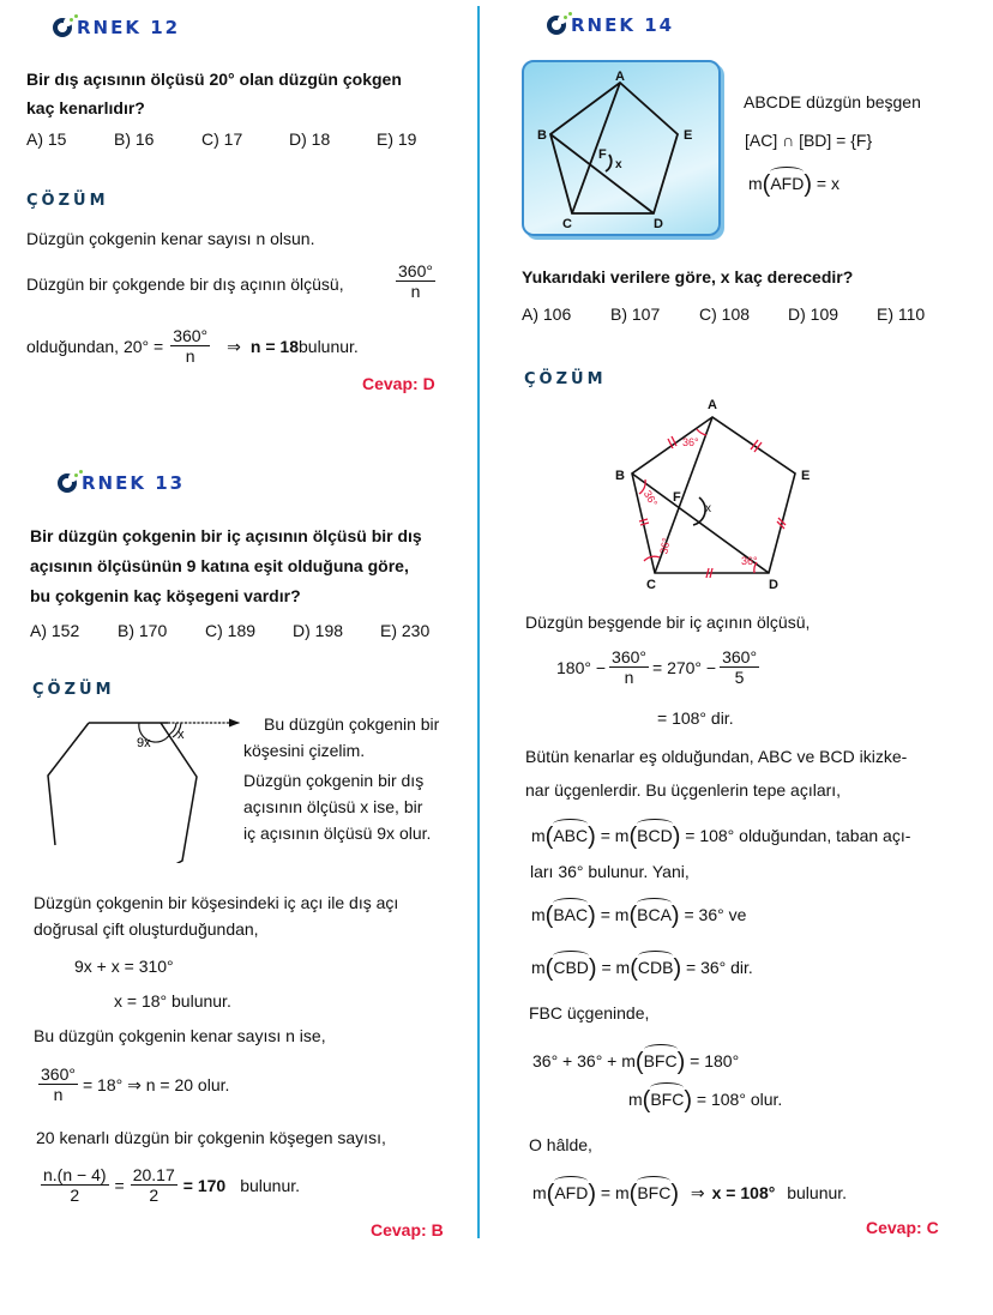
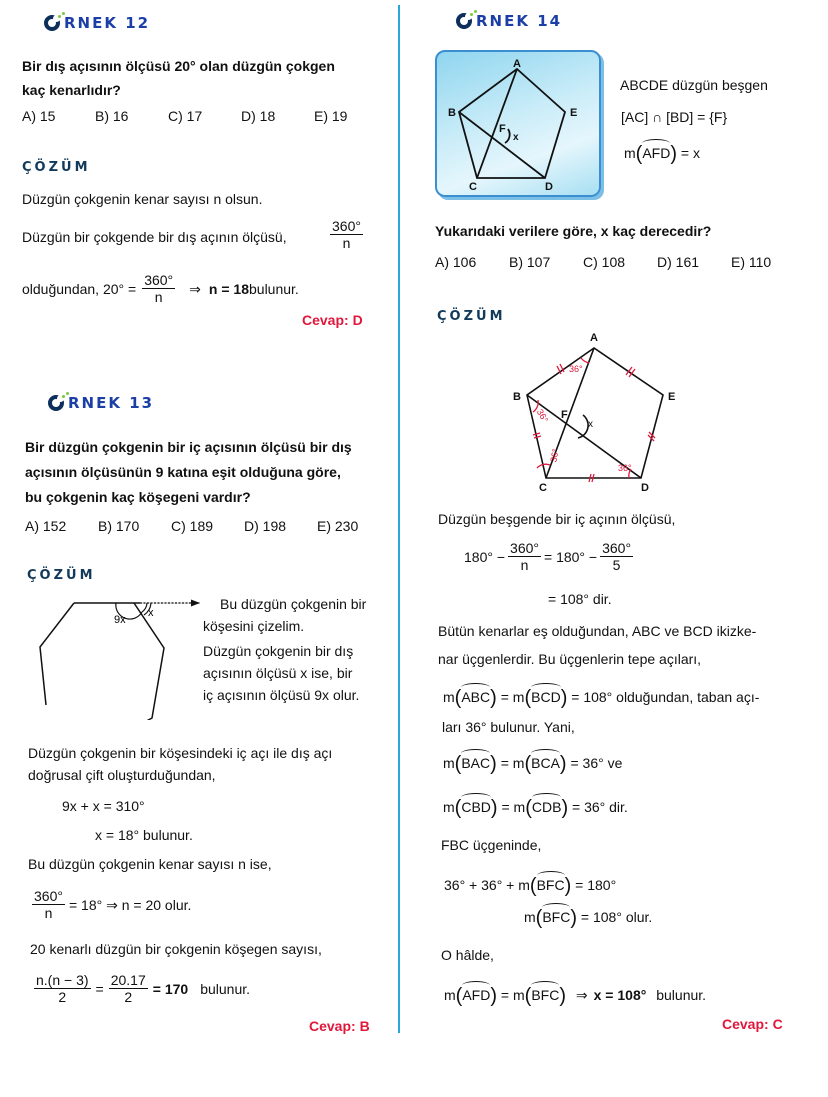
  RNEK 12
  Bir dış açısının ölçüsü 20° olan düzgün çokgen
  kaç kenarlıdır?
  A) 15
  B) 16
  C) 17
  D) 18
  E) 19
  ÇÖZÜM
  Düzgün çokgenin kenar sayısı n olsun.
  Düzgün bir çokgende bir dış açının ölçüsü,
  360°
  n
  olduğundan, 20° =
  360°
  n
  ⇒
  n = 18
  bulunur.
  Cevap: D
  RNEK 13
  Bir düzgün çokgenin bir iç açısının ölçüsü bir dış
  açısının ölçüsünün 9 katına eşit olduğuna göre,
  bu çokgenin kaç köşegeni vardır?
  A) 152
  B) 170
  C) 189
  D) 198
  E) 230
  ÇÖZÜM
  9x
  x
  Bu düzgün çokgenin bir
  köşesini çizelim.
  Düzgün çokgenin bir dış
  açısının ölçüsü x ise, bir
  iç açısının ölçüsü 9x olur.
  Düzgün çokgenin bir köşesindeki iç açı ile dış açı
  doğrusal çift oluşturduğundan,
  9x + x = 310°
  x = 18° bulunur.
  Bu düzgün çokgenin kenar sayısı n ise,
  360°
  n
  = 18° ⇒ n = 20 olur.
  20 kenarlı düzgün bir çokgenin köşegen sayısı,
- n.(n − 4)
+ n.(n − 3)
  2
  =
  20.17
  2
  = 170
  bulunur.
  Cevap: B
  RNEK 14
  A
  B
  C
  D
  E
  F
  x
  ABCDE düzgün beşgen
  [AC] ∩ [BD] = {F}
  m(AFD) = x
  Yukarıdaki verilere göre, x kaç derecedir?
  A) 106
  B) 107
  C) 108
- D) 109
+ D) 161
  E) 110
  ÇÖZÜM
  36°
  36°
  A
  B
  C
  D
  E
  F
  x
  Düzgün beşgende bir iç açının ölçüsü,
  180° −
  360°
  n
- = 270° −
+ = 180° −
  360°
  5
  = 108° dir.
  Bütün kenarlar eş olduğundan, ABC ve BCD ikizke-
  nar üçgenlerdir. Bu üçgenlerin tepe açıları,
  m(ABC) = m(BCD) = 108° olduğundan, taban açı-
  ları 36° bulunur. Yani,
  m(BAC) = m(BCA) = 36° ve
  m(CBD) = m(CDB) = 36° dir.
  FBC üçgeninde,
  36° + 36° + m(BFC) = 180°
  m(BFC) = 108° olur.
  O hâlde,
  m(AFD) = m(BFC) ⇒ x = 108° bulunur.
  Cevap: C
